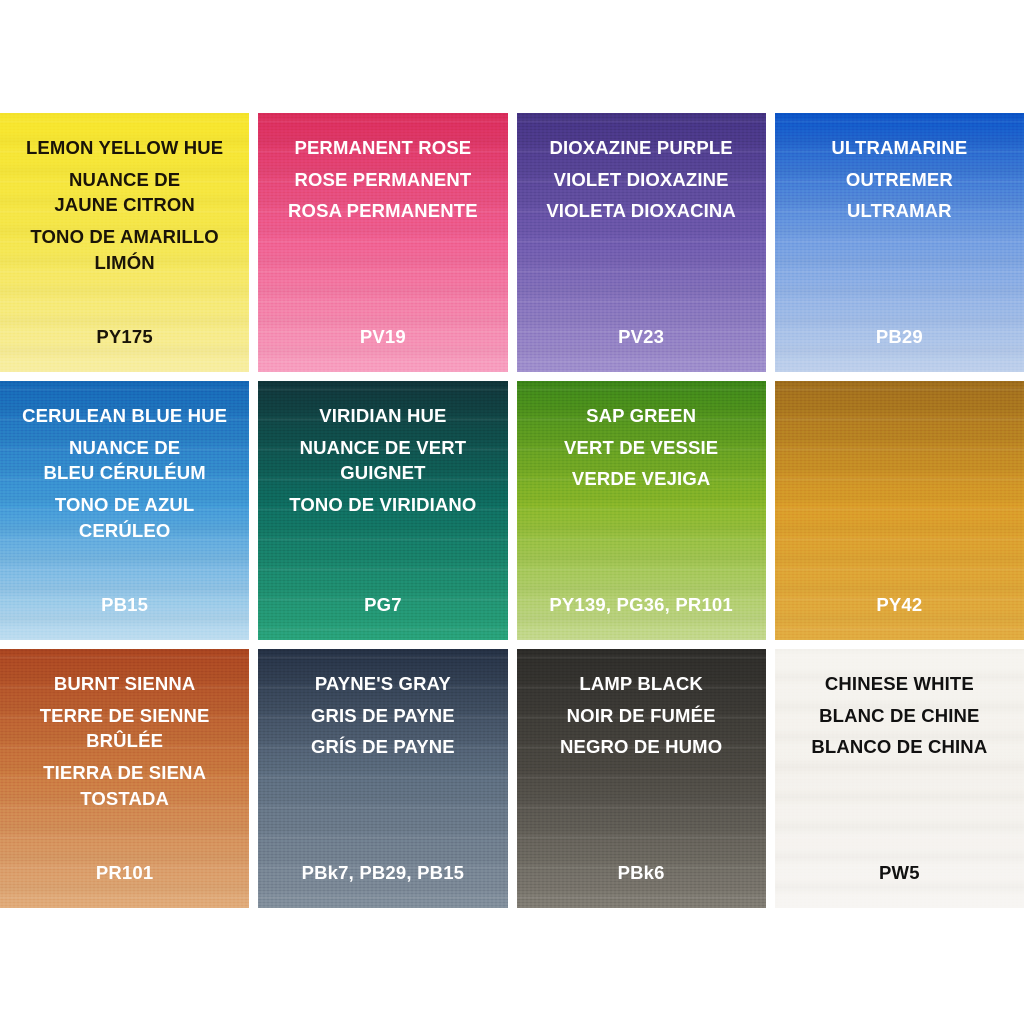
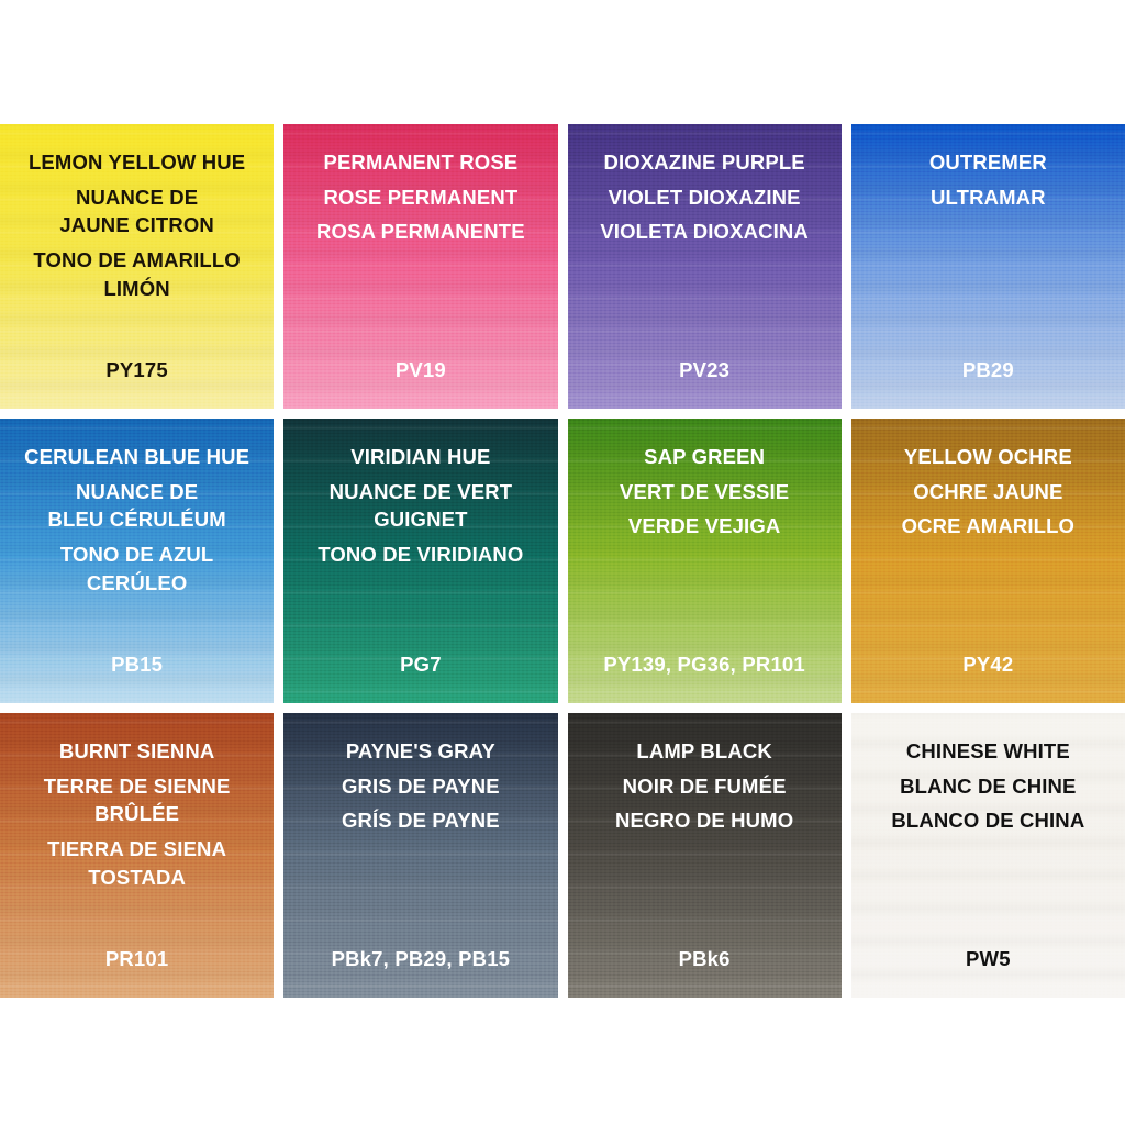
  LEMON YELLOW HUE
  NUANCE DE
  JAUNE CITRON
  TONO DE AMARILLO
  LIMÓN
  PY175
  PERMANENT ROSE
  ROSE PERMANENT
  ROSA PERMANENTE
  PV19
  DIOXAZINE PURPLE
  VIOLET DIOXAZINE
  VIOLETA DIOXACINA
  PV23
- ULTRAMARINE
  OUTREMER
  ULTRAMAR
  PB29
  CERULEAN BLUE HUE
  NUANCE DE
  BLEU CÉRULÉUM
  TONO DE AZUL
  CERÚLEO
  PB15
  VIRIDIAN HUE
  NUANCE DE VERT
  GUIGNET
  TONO DE VIRIDIANO
  PG7
  SAP GREEN
  VERT DE VESSIE
  VERDE VEJIGA
  PY139, PG36, PR101
+ YELLOW OCHRE
+ OCHRE JAUNE
+ OCRE AMARILLO
  PY42
  BURNT SIENNA
  TERRE DE SIENNE
  BRÛLÉE
  TIERRA DE SIENA
  TOSTADA
  PR101
  PAYNE'S GRAY
  GRIS DE PAYNE
  GRÍS DE PAYNE
  PBk7, PB29, PB15
  LAMP BLACK
  NOIR DE FUMÉE
  NEGRO DE HUMO
  PBk6
  CHINESE WHITE
  BLANC DE CHINE
  BLANCO DE CHINA
  PW5
